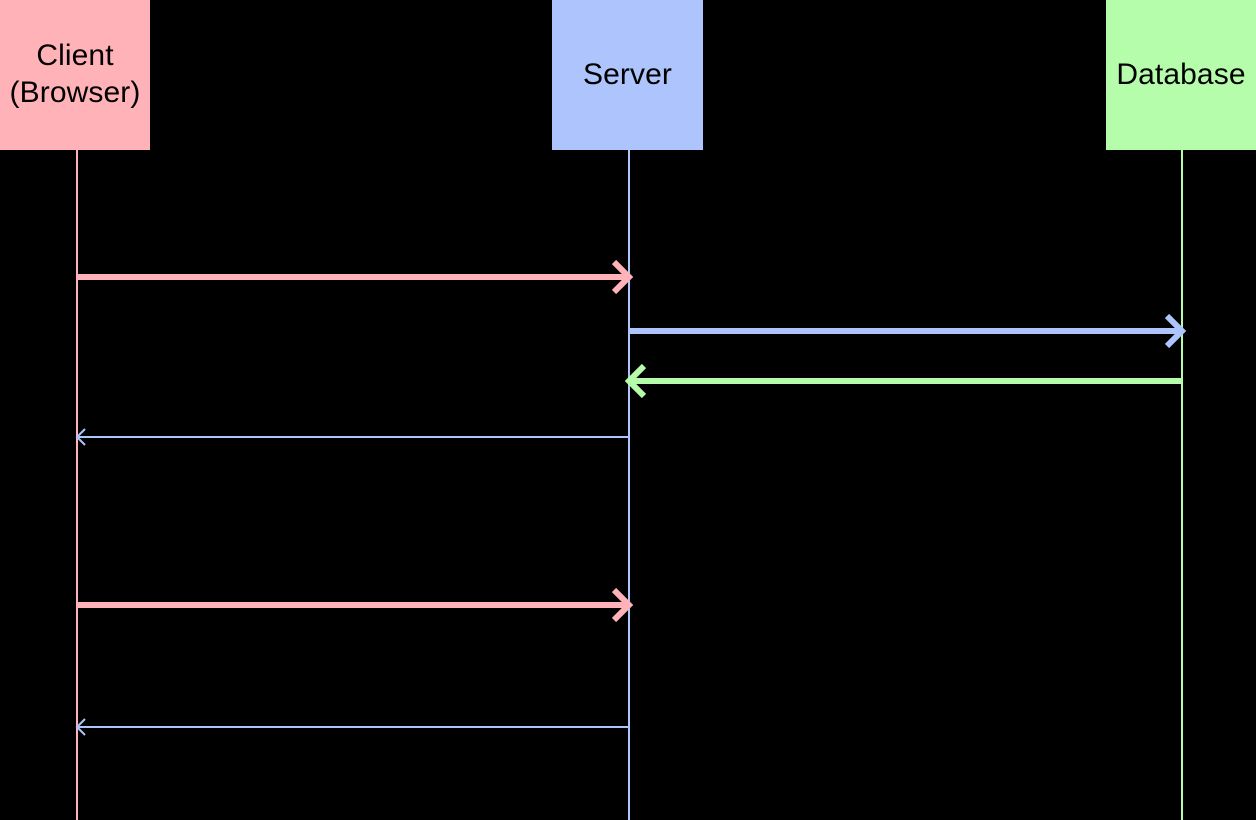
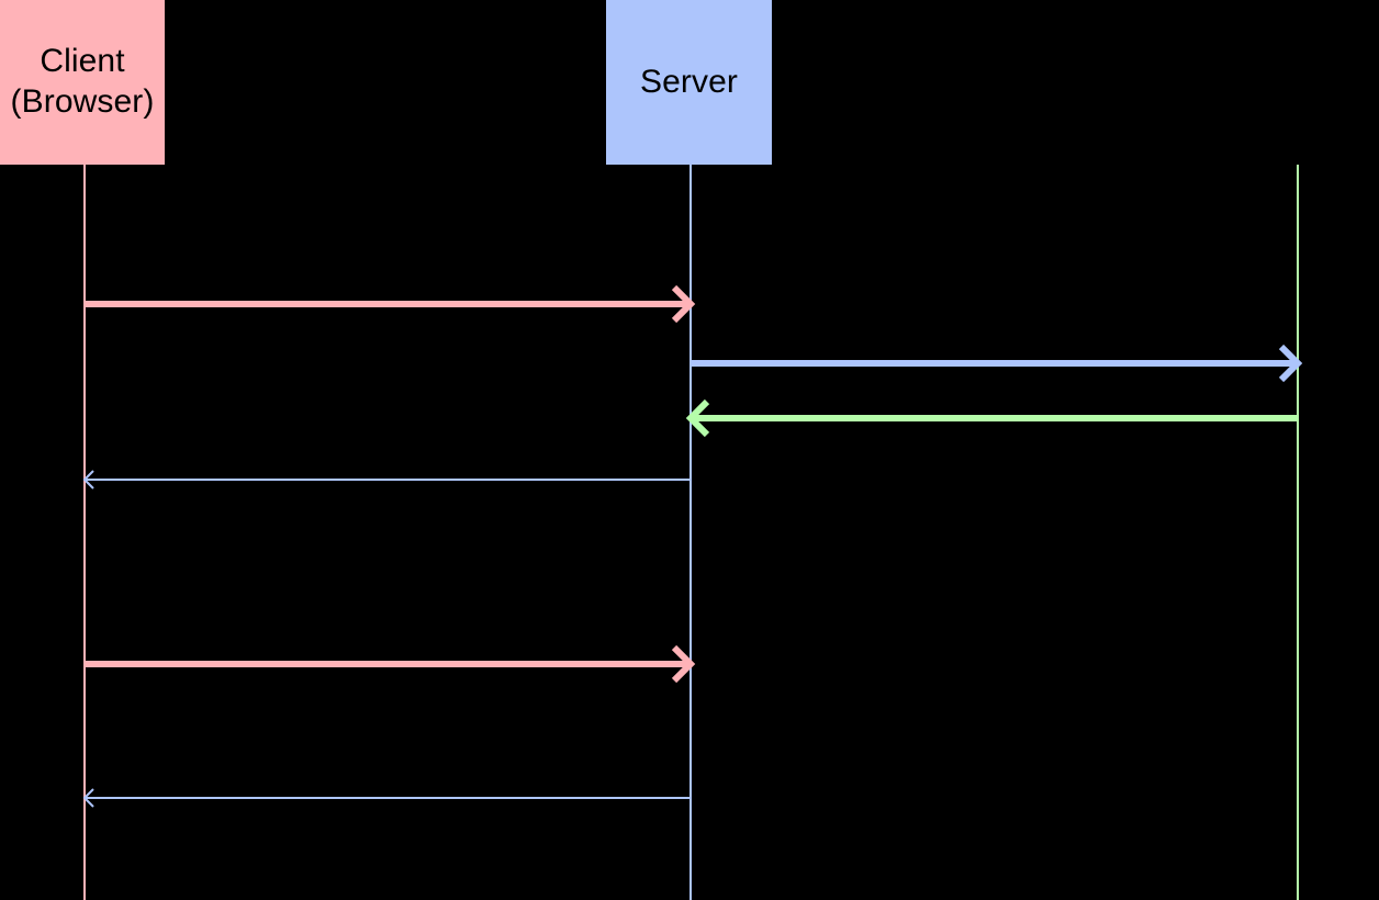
  Client
  (Browser)
  Server
- Database
